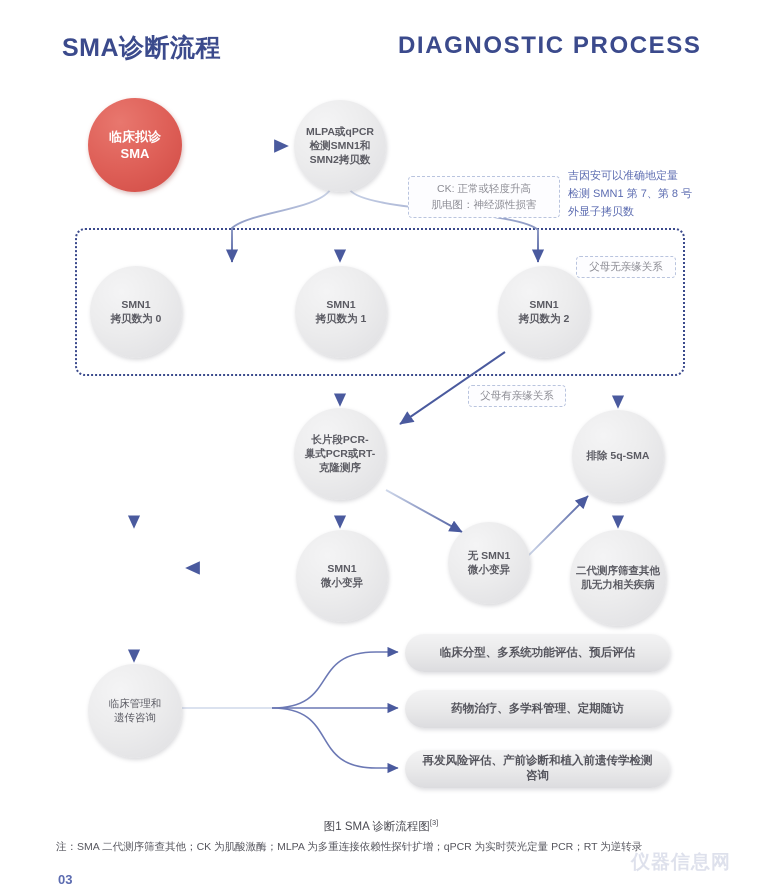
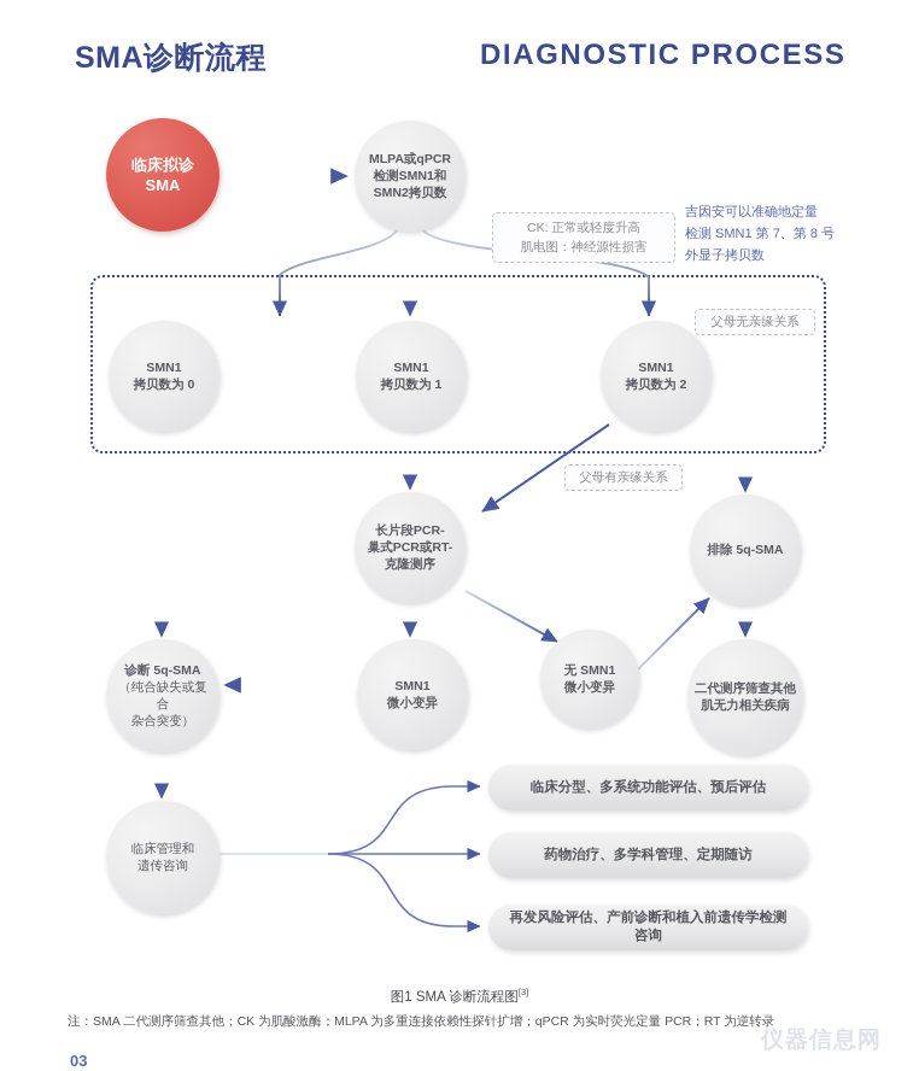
  SMA诊断流程
  DIAGNOSTIC PROCESS
  临床拟诊
  SMA
  MLPA或qPCR
  检测SMN1和
  SMN2拷贝数
  SMN1
  拷贝数为 0
  SMN1
  拷贝数为 1
  SMN1
  拷贝数为 2
  长片段PCR-
  巢式PCR或RT-
  克隆测序
  排除 5q-SMA
+ 诊断 5q-SMA
+ （纯合缺失或复合
+ 杂合突变）
  SMN1
  微小变异
  无 SMN1
  微小变异
  二代测序筛查其他
  肌无力相关疾病
  临床管理和
  遗传咨询
  临床分型、多系统功能评估、预后评估
  药物治疗、多学科管理、定期随访
  再发风险评估、产前诊断和植入前遗传学检测咨询
  CK: 正常或轻度升高
  肌电图：神经源性损害
  父母无亲缘关系
  父母有亲缘关系
  吉因安可以准确地定量
  检测 SMN1 第 7、第 8 号
  外显子拷贝数
  图1 SMA 诊断流程图[3]
  注：SMA 二代测序筛查其他；CK 为肌酸激酶；MLPA 为多重连接依赖性探针扩增；qPCR 为实时荧光定量 PCR；RT 为逆转录
  仪器信息网
  03
